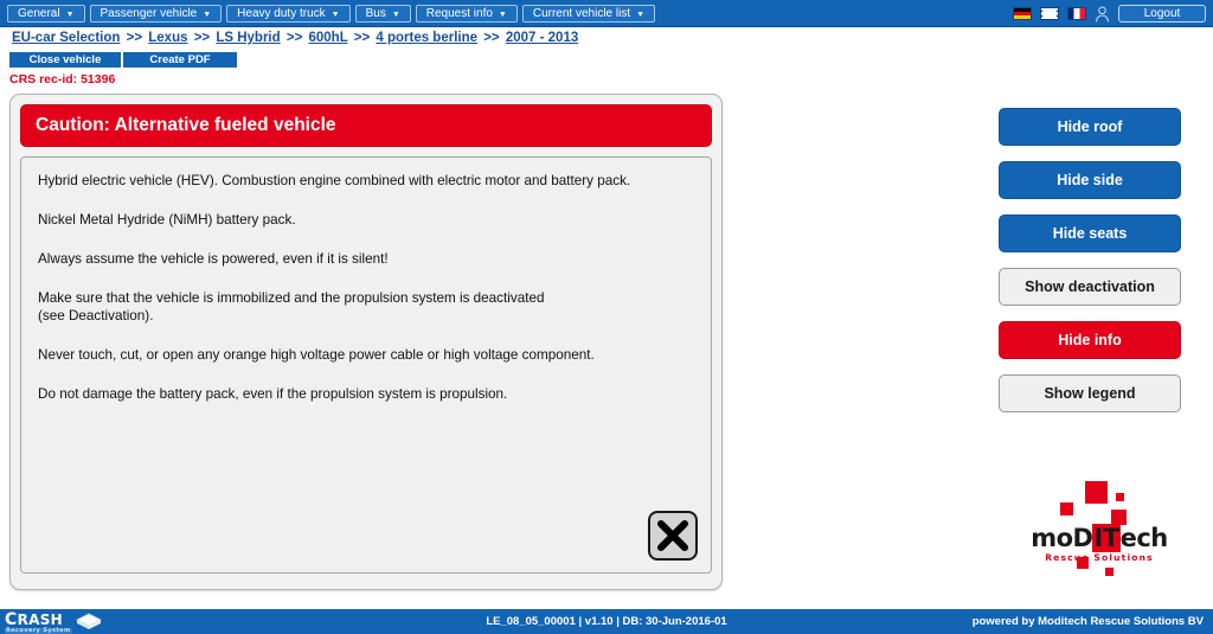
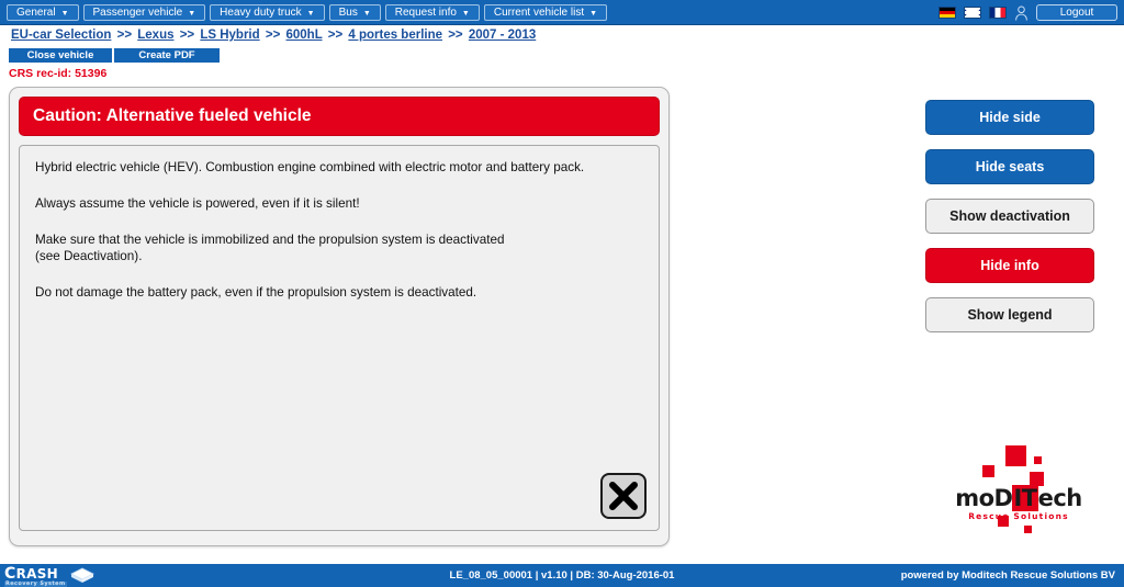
  General
  Passenger vehicle
  Heavy duty truck
  Bus
  Request info
  Current vehicle list
  Logout
  EU-car Selection >> Lexus >> LS Hybrid >> 600hL >> 4 portes berline >> 2007 - 2013
  Close vehicle
  Create PDF
  CRS rec-id: 51396
  Caution: Alternative fueled vehicle
  Hybrid electric vehicle (HEV). Combustion engine combined with electric motor and battery pack.
- Nickel Metal Hydride (NiMH) battery pack.
  Always assume the vehicle is powered, even if it is silent!
  Make sure that the vehicle is immobilized and the propulsion system is deactivated
  (see Deactivation).
- Never touch, cut, or open any orange high voltage power cable or high voltage component.
- Do not damage the battery pack, even if the propulsion system is propulsion.
+ Do not damage the battery pack, even if the propulsion system is deactivated.
- Hide roof
  Hide side
  Hide seats
  Show deactivation
  Hide info
  Show legend
  moDITech
  Rescue Solutions
  CRASH
- LE_08_05_00001 | v1.10 | DB: 30-Jun-2016-01
+ LE_08_05_00001 | v1.10 | DB: 30-Aug-2016-01
  powered by Moditech Rescue Solutions BV
